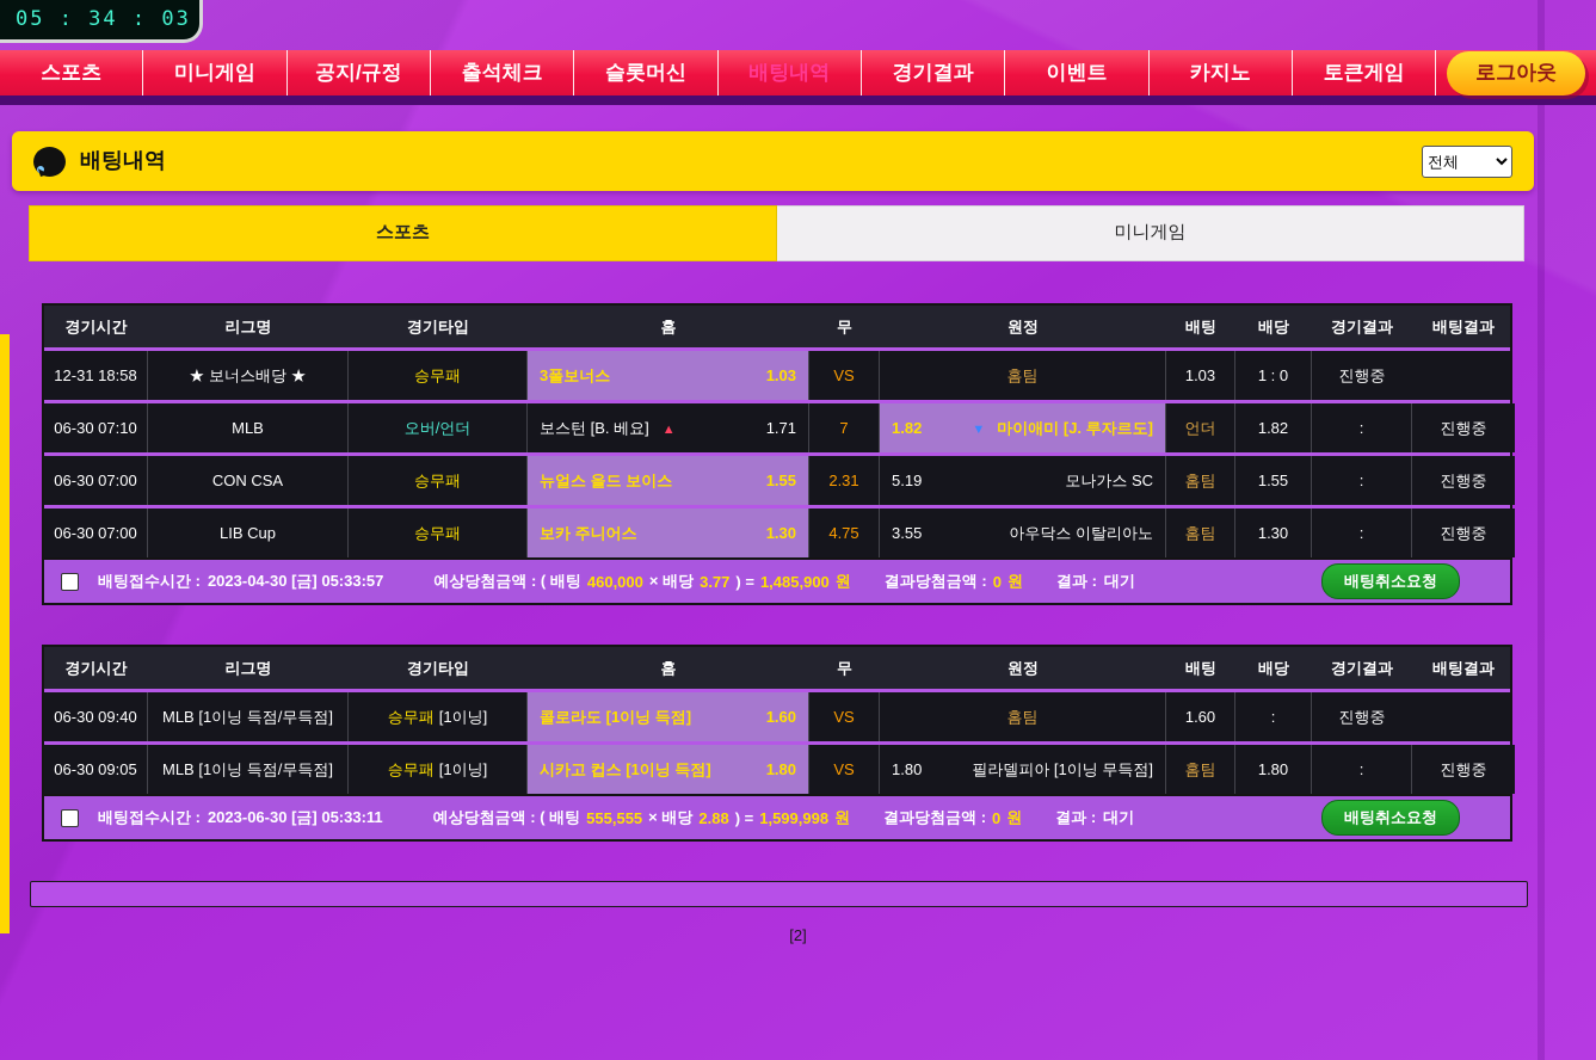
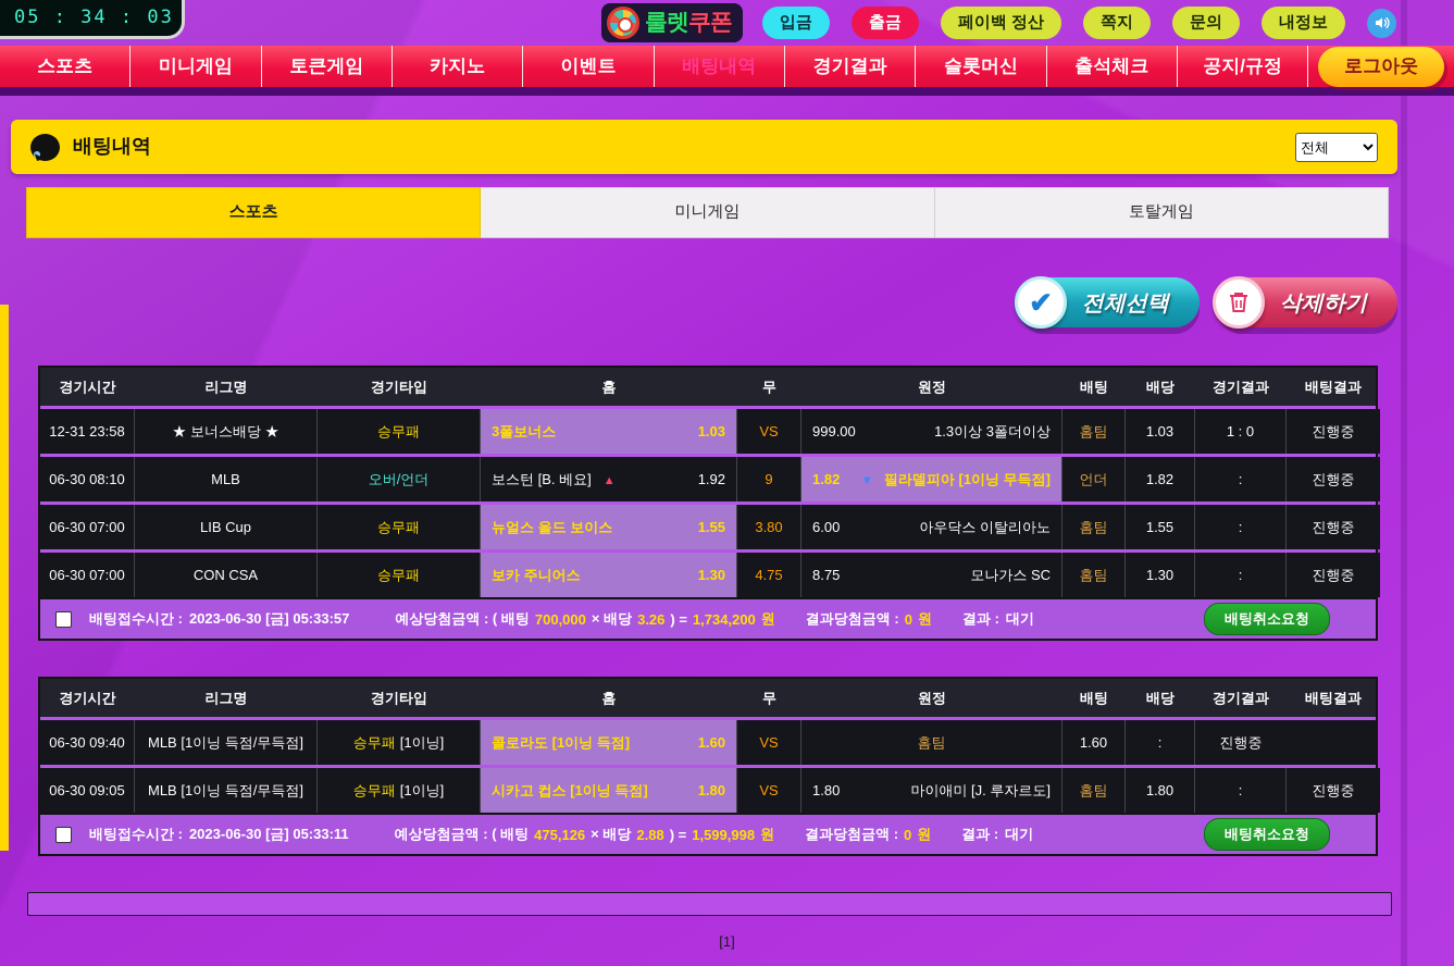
  05 : 34 : 03
+ 룰렛쿠폰
+ 입금
+ 출금
+ 페이백 정산
+ 쪽지
+ 문의
+ 내정보
  스포츠
  미니게임
- 공지/규정
+ 토큰게임
- 출석체크
+ 카지노
- 슬롯머신
+ 이벤트
  배팅내역
  경기결과
- 이벤트
+ 슬롯머신
- 카지노
+ 출석체크
- 토큰게임
+ 공지/규정
  로그아웃
  배팅내역
  전체
  스포츠
  미니게임
+ 토탈게임
+ ✔
+ 전체선택
+ 삭제하기
  경기시간
  리그명
  경기타입
  홈
  무
  원정
  배팅
  배당
  경기결과
  배팅결과
- 12-31 18:58
+ 12-31 23:58
  ★ 보너스배당 ★
  승무패
  3폴보너스
  1.03
  VS
+ 999.00
+ 1.3이상 3폴더이상
  홈팀
  1.03
  1 : 0
  진행중
- 06-30 07:10
+ 06-30 08:10
  MLB
  오버/언더
  보스턴 [B. 베요] ▲
- 1.71
+ 1.92
- 7
+ 9
  1.82
- ▼ 마이애미 [J. 루자르도]
+ ▼ 필라델피아 [1이닝 무득점]
  언더
  1.82
  :
  진행중
  06-30 07:00
- CON CSA
+ LIB Cup
  승무패
  뉴얼스 올드 보이스
  1.55
- 2.31
+ 3.80
- 5.19
+ 6.00
- 모나가스 SC
+ 아우닥스 이탈리아노
  홈팀
  1.55
  :
  진행중
  06-30 07:00
- LIB Cup
+ CON CSA
  승무패
  보카 주니어스
  1.30
  4.75
- 3.55
+ 8.75
- 아우닥스 이탈리아노
+ 모나가스 SC
  홈팀
  1.30
  :
  진행중
  배팅접수시간 :
- 2023-04-30 [금] 05:33:57
+ 2023-06-30 [금] 05:33:57
  예상당첨금액 : ( 배팅
- 460,000
+ 700,000
  × 배당
- 3.77
+ 3.26
  ) =
- 1,485,900
+ 1,734,200
  원
  결과당첨금액 :
  0
  원
  결과 :
  대기
  배팅취소요청
  경기시간
  리그명
  경기타입
  홈
  무
  원정
  배팅
  배당
  경기결과
  배팅결과
  06-30 09:40
  MLB [1이닝 득점/무득점]
  승무패
  [1이닝]
  콜로라도 [1이닝 득점]
  1.60
  VS
  홈팀
  1.60
  :
  진행중
  06-30 09:05
  MLB [1이닝 득점/무득점]
  승무패
  [1이닝]
  시카고 컵스 [1이닝 득점]
  1.80
  VS
  1.80
- 필라델피아 [1이닝 무득점]
+ 마이애미 [J. 루자르도]
  홈팀
  1.80
  :
  진행중
  배팅접수시간 :
  2023-06-30 [금] 05:33:11
  예상당첨금액 : ( 배팅
- 555,555
+ 475,126
  × 배당
  2.88
  ) =
  1,599,998
  원
  결과당첨금액 :
  0
  원
  결과 :
  대기
  배팅취소요청
- [2]
+ [1]
